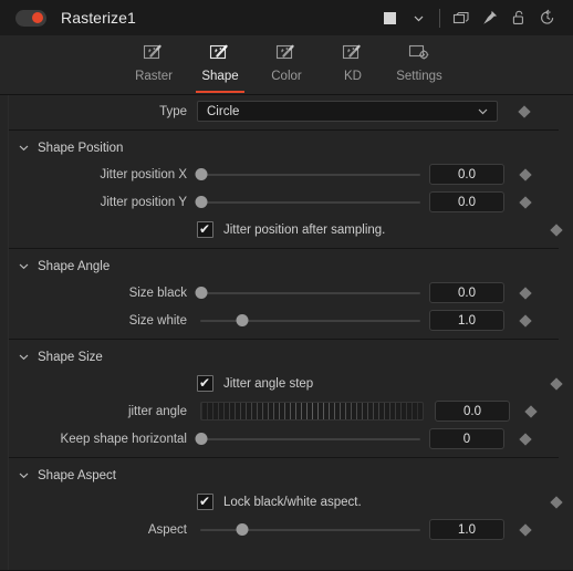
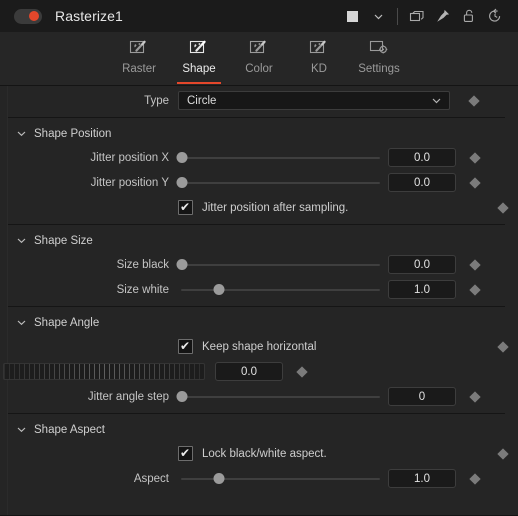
  Rasterize1
  Raster
  Shape
  Color
  KD
  Settings
  Type
  Circle
  Shape Position
  Jitter position X
  0.0
  Jitter position Y
  0.0
  ✔
  Jitter position after sampling.
- Shape Angle
+ Shape Size
  Size black
  0.0
  Size white
  1.0
- Shape Size
+ Shape Angle
  ✔
- Jitter angle step
+ Keep shape horizontal
- jitter angle
  0.0
- Keep shape horizontal
+ Jitter angle step
  0
  Shape Aspect
  ✔
  Lock black/white aspect.
  Aspect
  1.0
